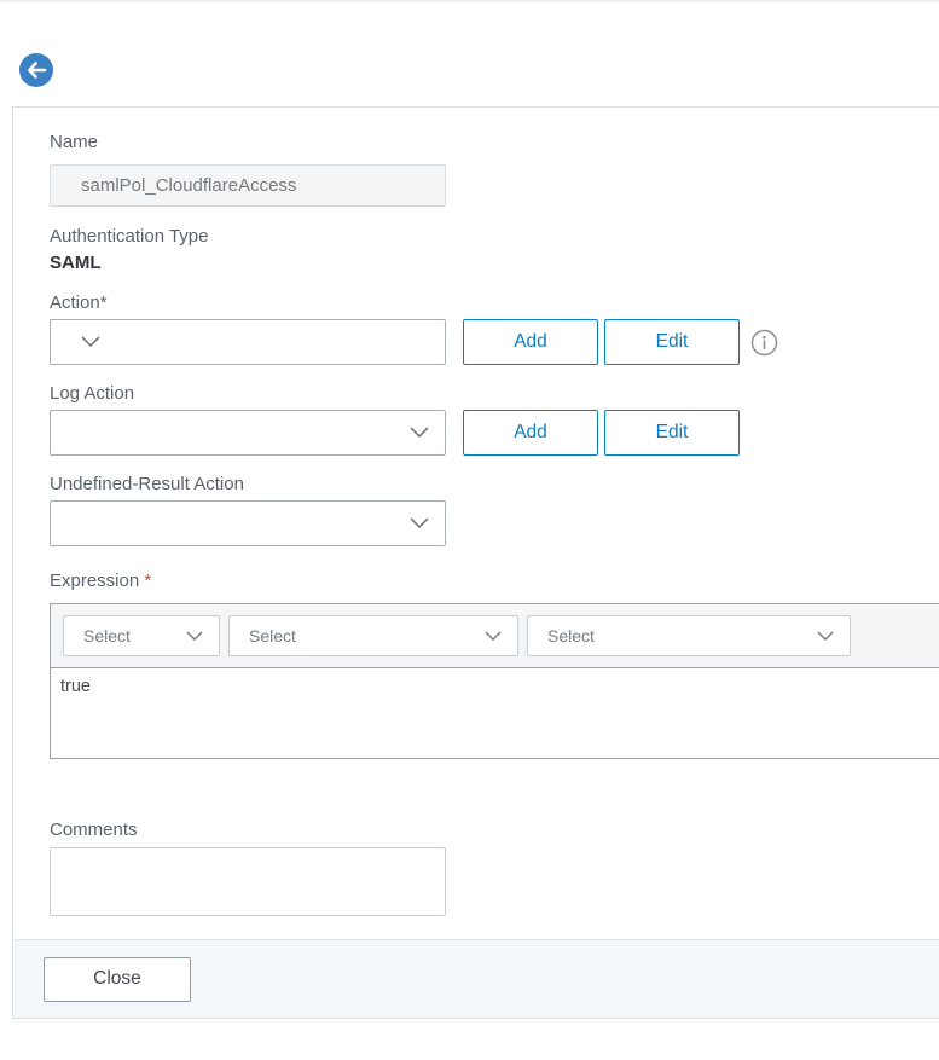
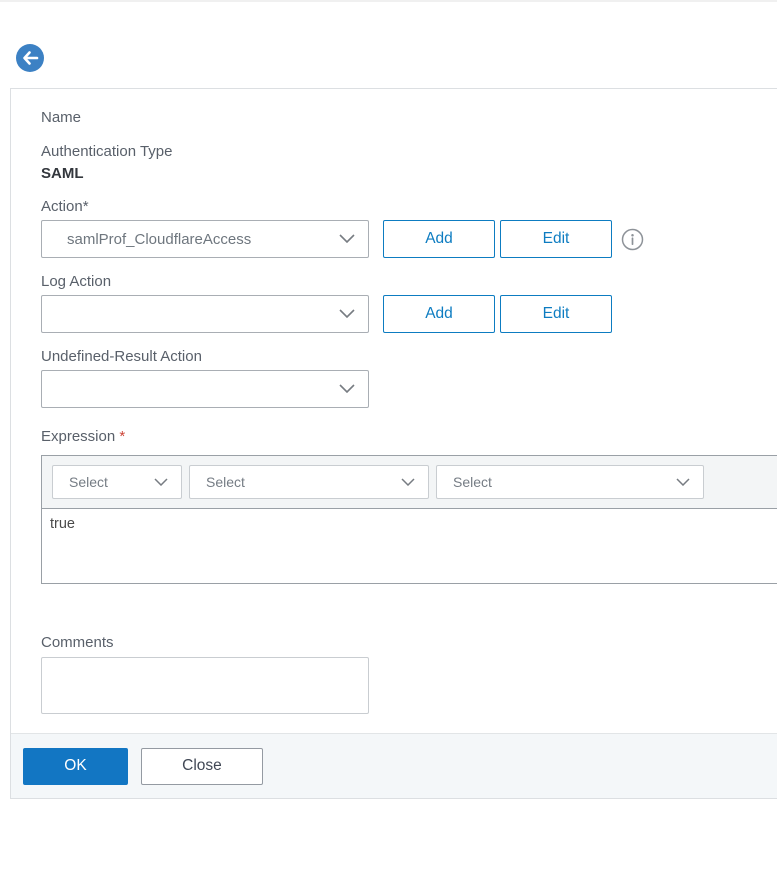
  Name
- samlPol_CloudflareAccess
  Authentication Type
  SAML
  Action*
+ samlProf_CloudflareAccess
  Add
  Edit
  Log Action
  Add
  Edit
  Undefined-Result Action
  Expression *
  Select
  Select
  Select
  true
  Comments
+ OK
  Close
